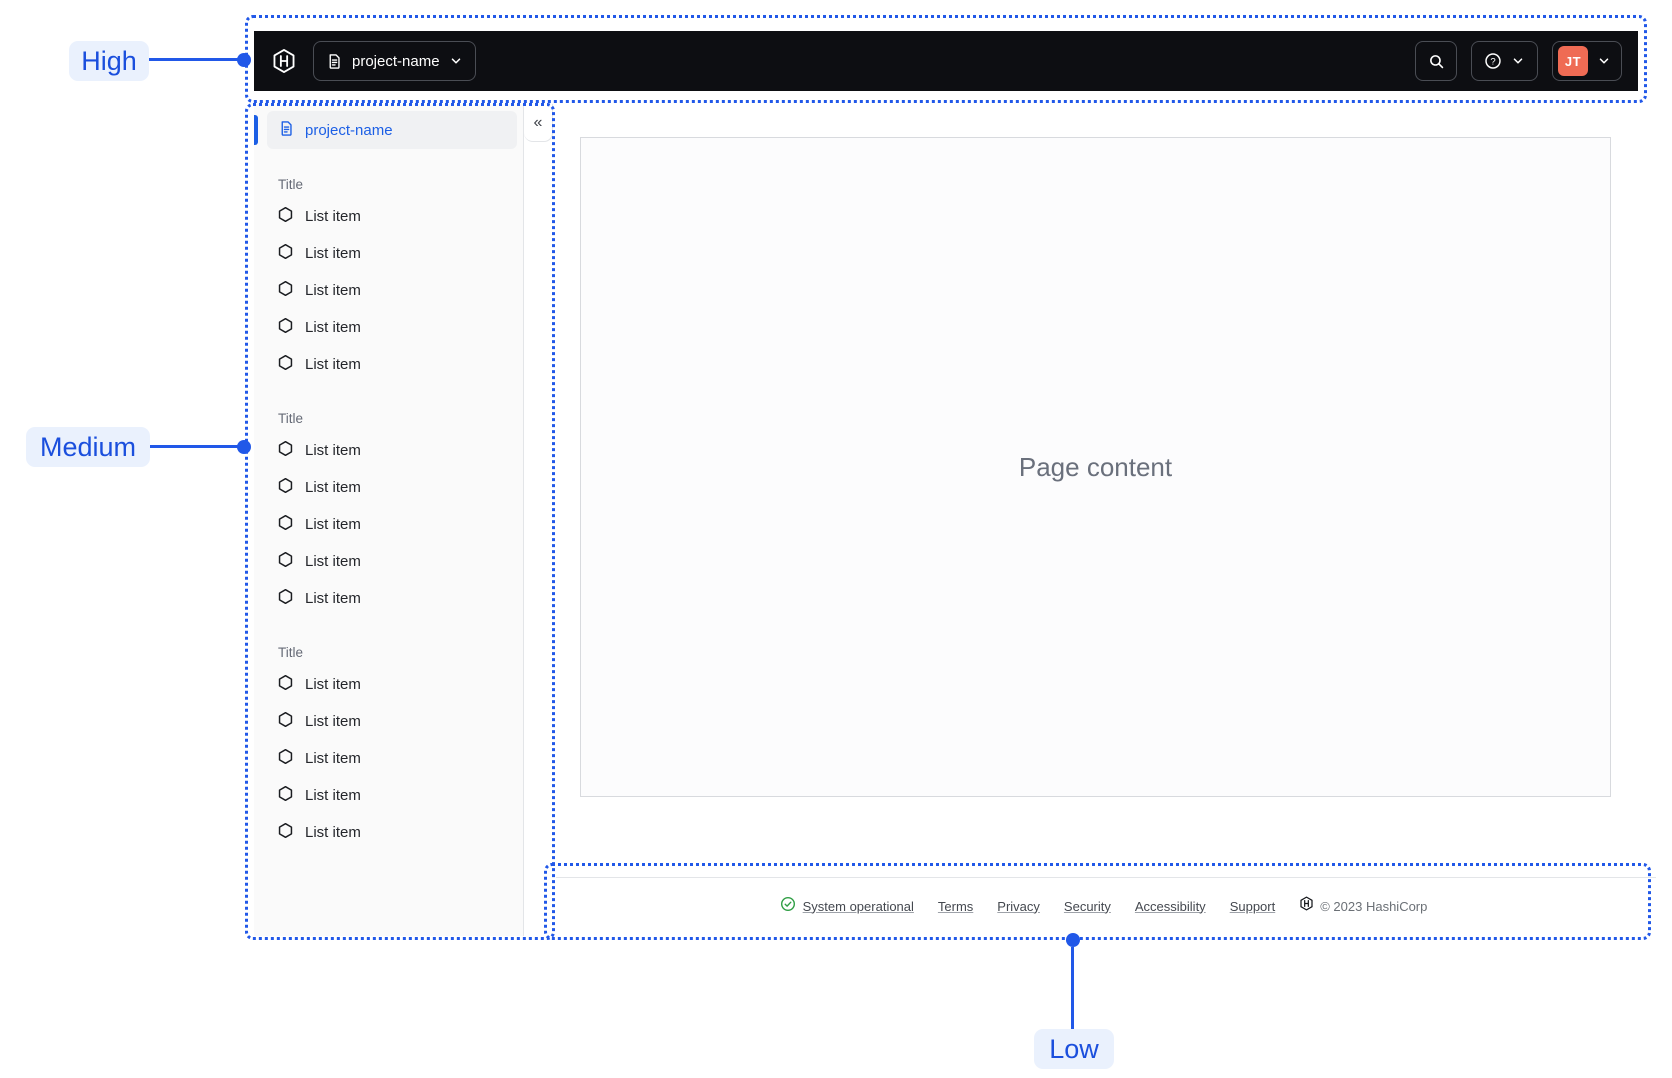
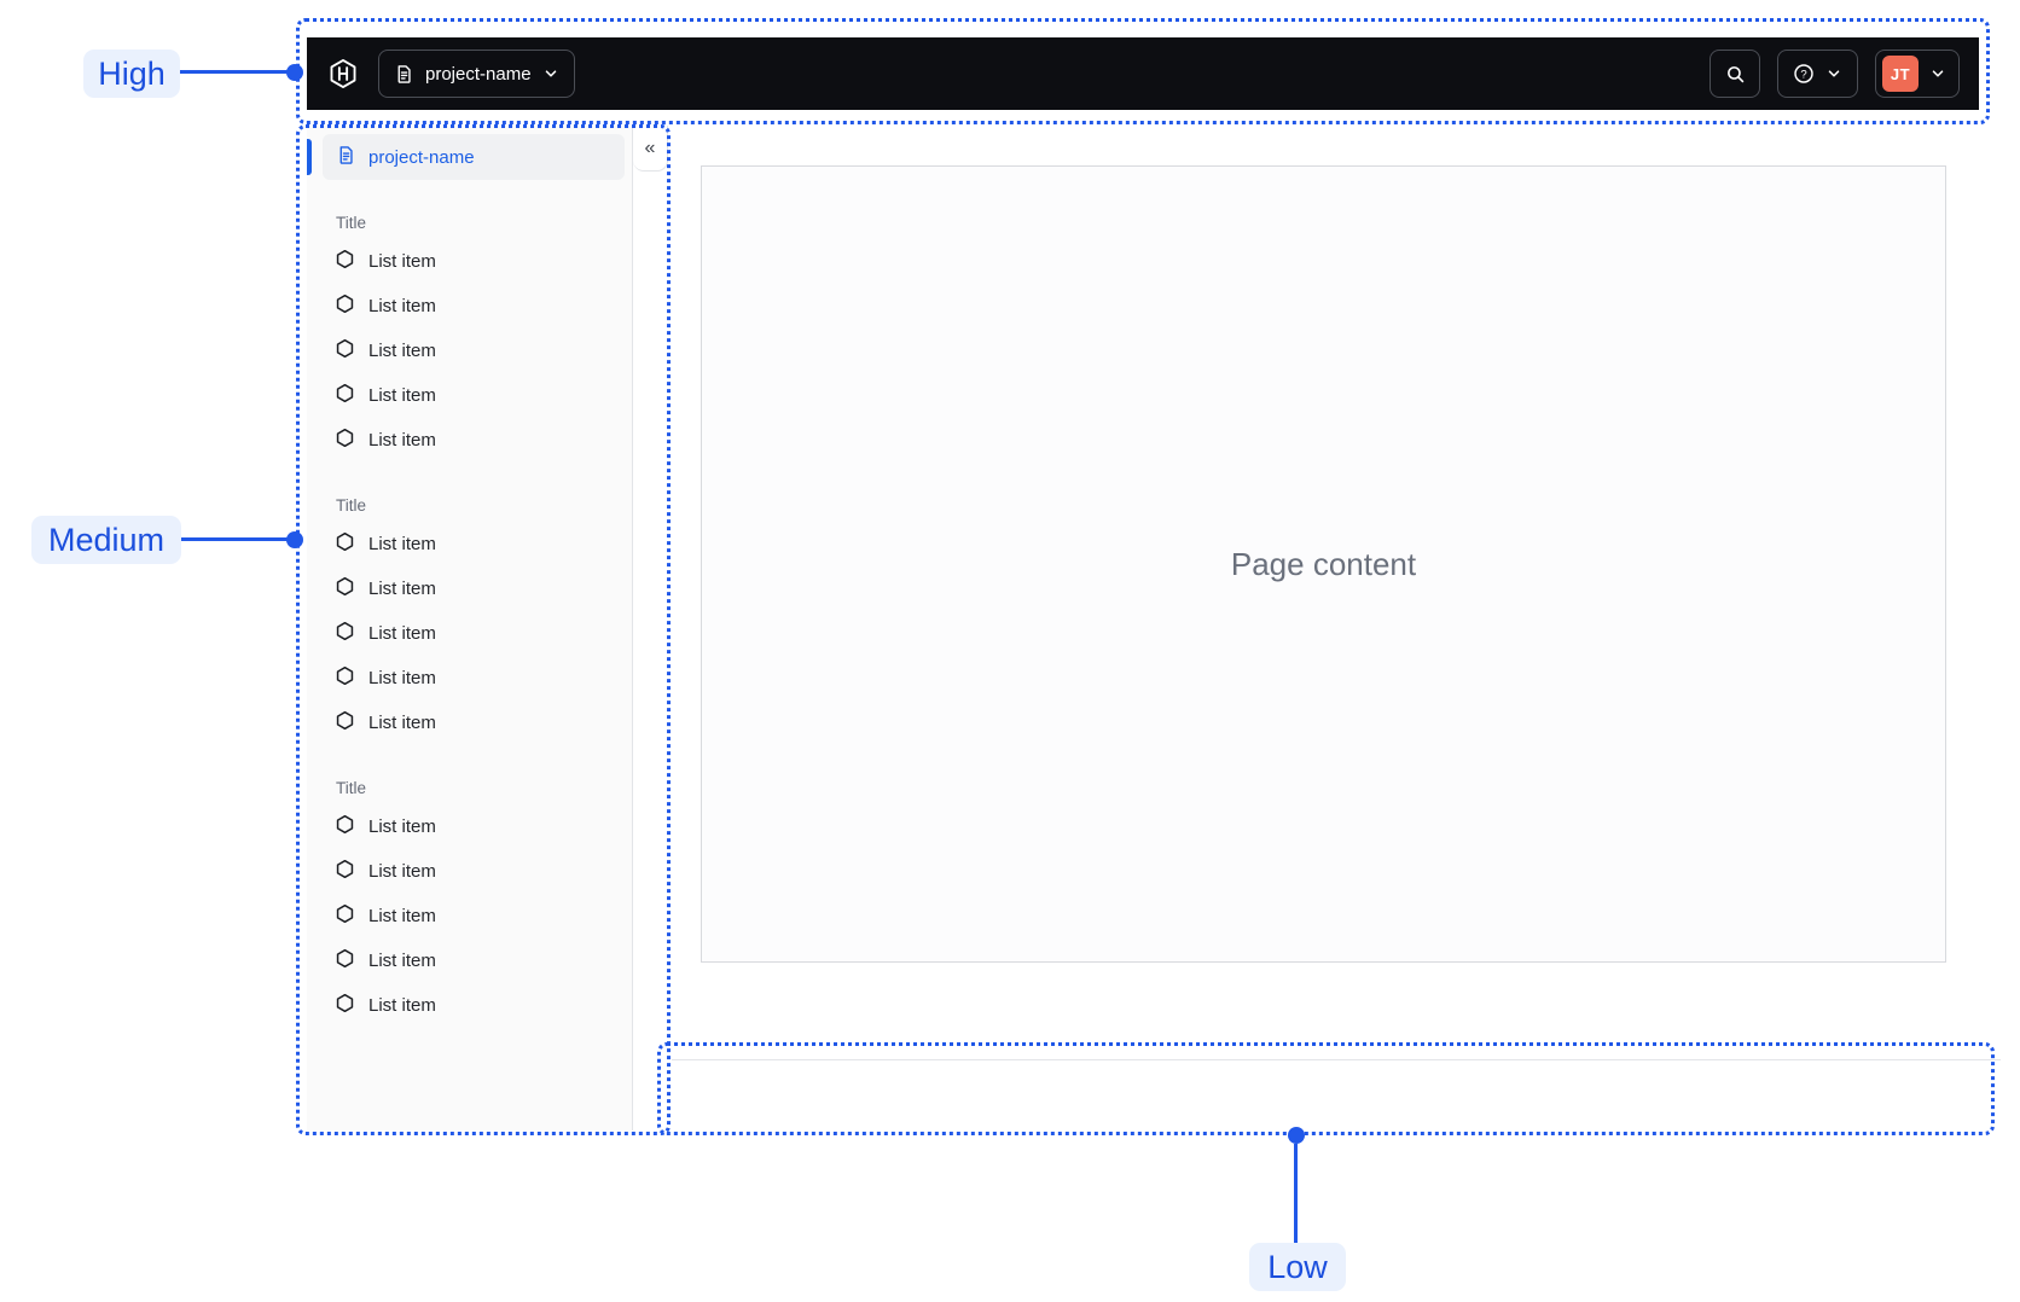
  project-name
  ?
  JT
  project-name
  Title
  List item
  List item
  List item
  List item
  List item
  Title
  List item
  List item
  List item
  List item
  List item
  Title
  List item
  List item
  List item
  List item
  List item
  «
  Page content
- System operational
- Terms
- Privacy
- Security
- Accessibility
- Support
- © 2023 HashiCorp
  High
  Medium
  Low
